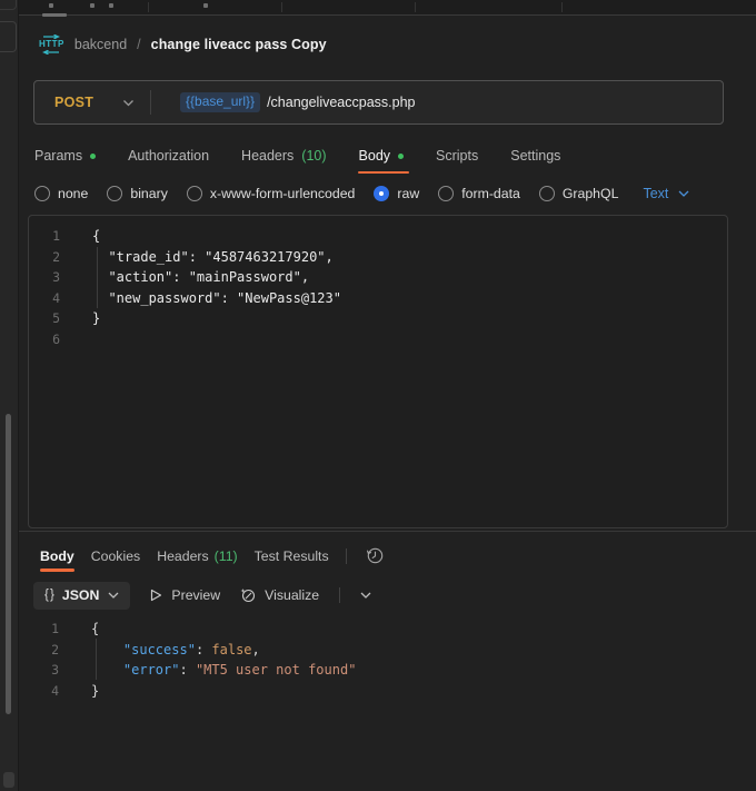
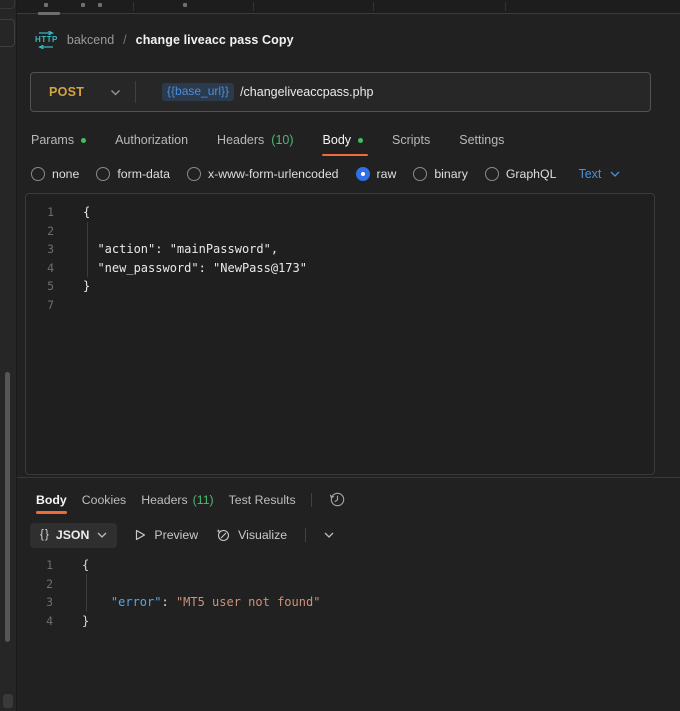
  HTTP
  bakcend
  /
  change liveacc pass Copy
  POST
  {{base_url}}
  /changeliveaccpass.php
  Params
  Authorization
  Headers
  (10)
  Body
  Scripts
  Settings
  none
- binary
+ form-data
  x-www-form-urlencoded
  raw
- form-data
+ binary
  GraphQL
  Text
  1
  {
  2
- "trade_id": "4587463217920",
  3
  "action": "mainPassword",
  4
- "new_password": "NewPass@123"
+ "new_password": "NewPass@173"
  5
  }
- 6
+ 7
  Body
  Cookies
  Headers
  (11)
  Test Results
  { }
  JSON
  Preview
  Visualize
  1
  {
  2
- "success": false,
  3
  "error": "MT5 user not found"
  4
  }
